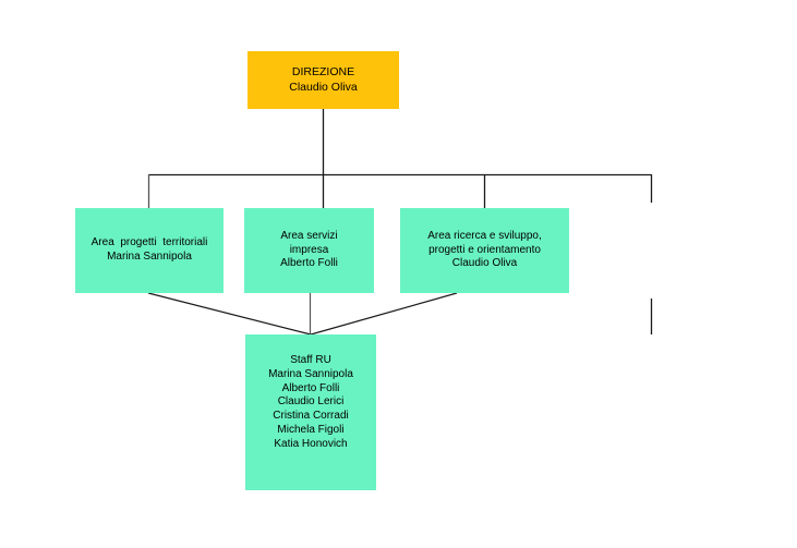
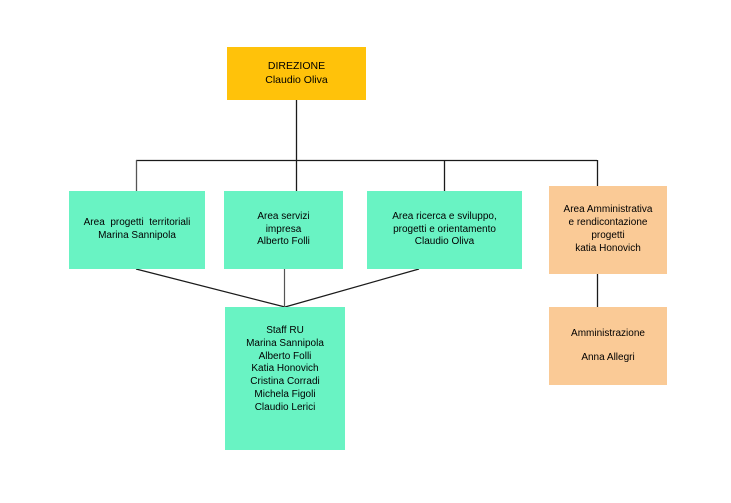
  DIREZIONE
  Claudio Oliva
  Area progetti territoriali
  Marina Sannipola
  Area servizi
  impresa
  Alberto Folli
  Area ricerca e sviluppo,
  progetti e orientamento
  Claudio Oliva
+ Area Amministrativa
+ e rendicontazione
+ progetti
+ katia Honovich
  Staff RU
  Marina Sannipola
  Alberto Folli
- Claudio Lerici
+ Katia Honovich
  Cristina Corradi
  Michela Figoli
- Katia Honovich
+ Claudio Lerici
+ Amministrazione
+ Anna Allegri
